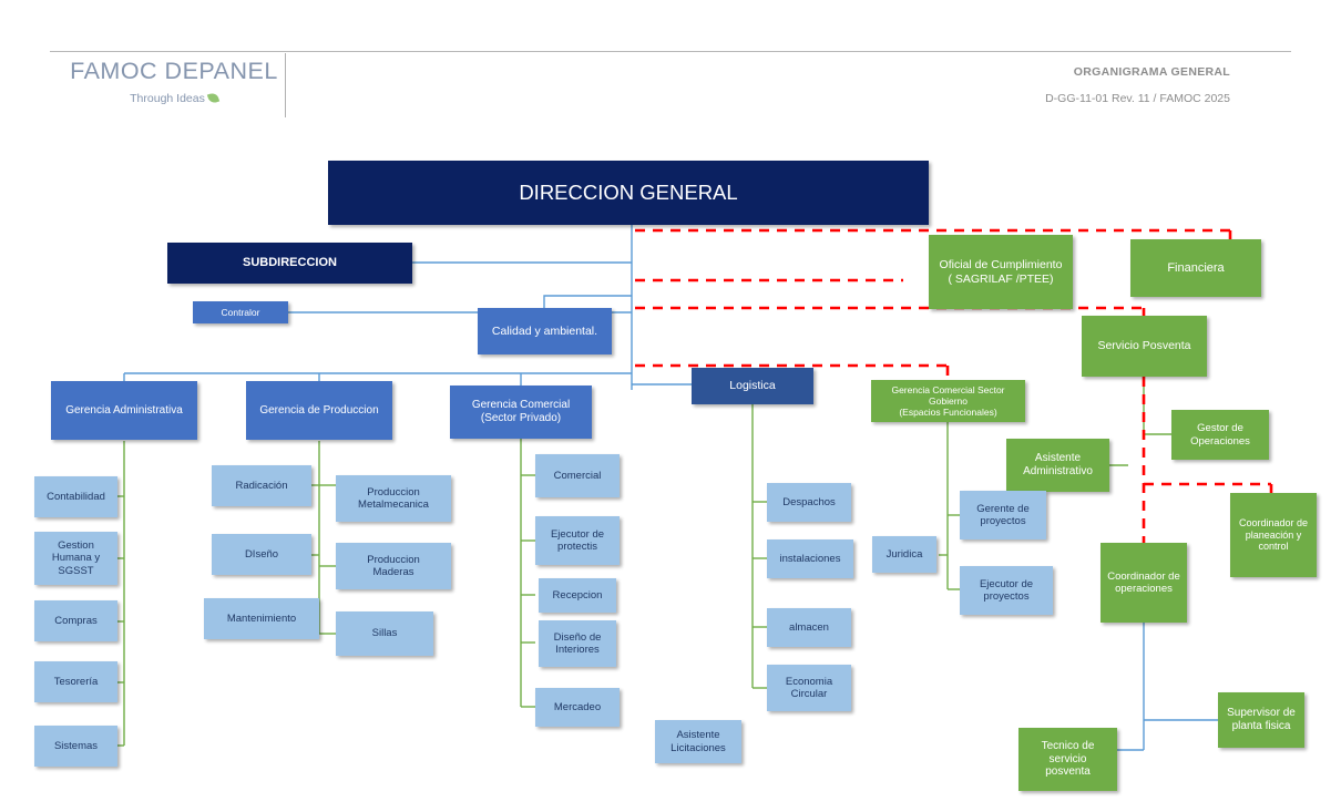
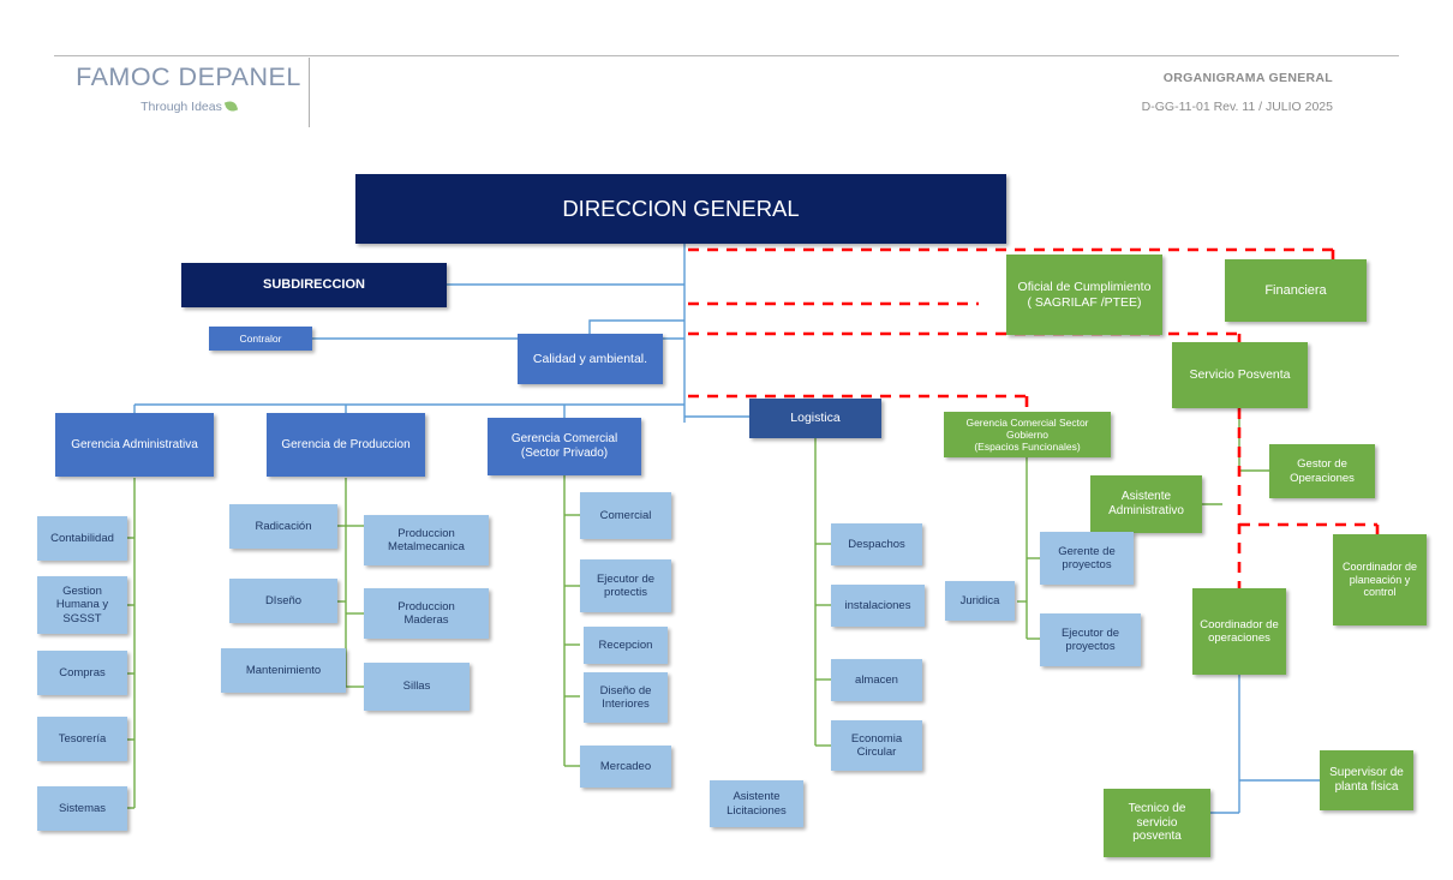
  FAMOC DEPANEL
  Through Ideas
  ORGANIGRAMA GENERAL
- D-GG-11-01 Rev. 11 / FAMOC 2025
+ D-GG-11-01 Rev. 11 / JULIO 2025
  DIRECCION GENERAL
  SUBDIRECCION
  Contralor
  Calidad y ambiental.
  Oficial de Cumplimiento
  ( SAGRILAF /PTEE)
  Financiera
  Servicio Posventa
  Gestor de
  Operaciones
  Coordinador de
  planeación y
  control
  Coordinador de
  operaciones
  Supervisor de
  planta fisica
  Tecnico de
  servicio
  posventa
  Gerencia Administrativa
  Gerencia de Produccion
  Gerencia Comercial
  (Sector Privado)
  Logistica
  Gerencia Comercial Sector Gobierno
  (Espacios Funcionales)
  Asistente
  Administrativo
  Contabilidad
  Gestion
  Humana y
  SGSST
  Compras
  Tesorería
  Sistemas
  Radicación
  DIseño
  Mantenimiento
  Produccion
  Metalmecanica
  Produccion
  Maderas
  Sillas
  Comercial
  Ejecutor de
  protectis
  Recepcion
  Diseño de
  Interiores
  Mercadeo
  Asistente
  Licitaciones
  Despachos
  instalaciones
  almacen
  Economia
  Circular
  Juridica
  Gerente de
  proyectos
  Ejecutor de
  proyectos
